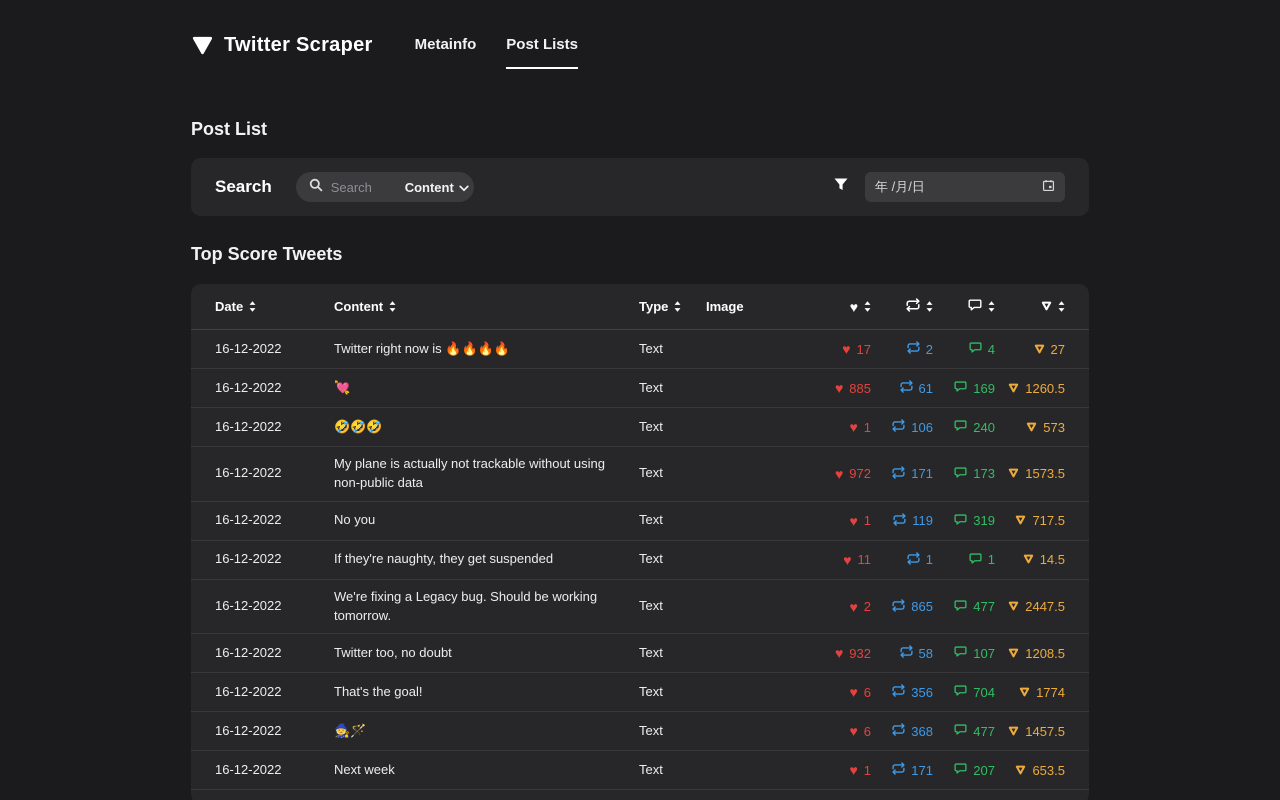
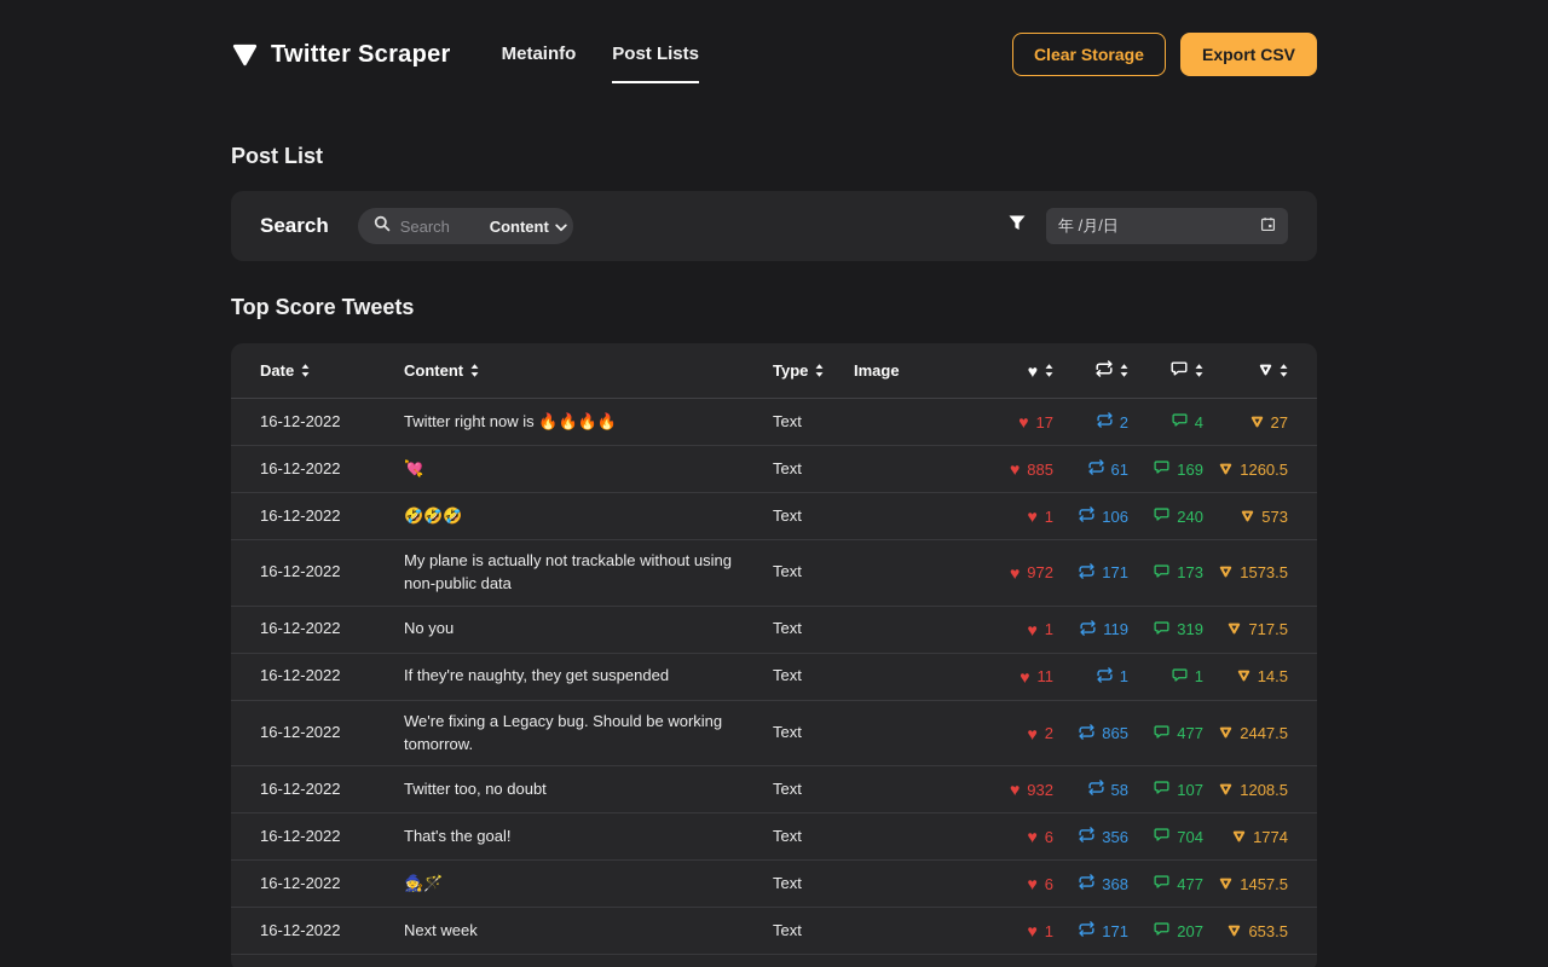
  Twitter Scraper
  Metainfo
  Post Lists
+ Clear Storage
+ Export CSV
  Post List
  Search
  Search
  Content
  年 /月/日
  Top Score Tweets
  Date
  Content
  Type
  Image
  ♥
  16-12-2022
  Twitter right now is 🔥🔥🔥🔥
  Text
  ♥
  17
  2
  4
  27
  16-12-2022
  💘
  Text
  ♥
  885
  61
  169
  1260.5
  16-12-2022
  🤣🤣🤣
  Text
  ♥
  1
  106
  240
  573
  16-12-2022
  My plane is actually not trackable without using non-public data
  Text
  ♥
  972
  171
  173
  1573.5
  16-12-2022
  No you
  Text
  ♥
  1
  119
  319
  717.5
  16-12-2022
  If they're naughty, they get suspended
  Text
  ♥
  11
  1
  1
  14.5
  16-12-2022
  We're fixing a Legacy bug. Should be working tomorrow.
  Text
  ♥
  2
  865
  477
  2447.5
  16-12-2022
  Twitter too, no doubt
  Text
  ♥
  932
  58
  107
  1208.5
  16-12-2022
  That's the goal!
  Text
  ♥
  6
  356
  704
  1774
  16-12-2022
  🧙🪄
  Text
  ♥
  6
  368
  477
  1457.5
  16-12-2022
  Next week
  Text
  ♥
  1
  171
  207
  653.5
